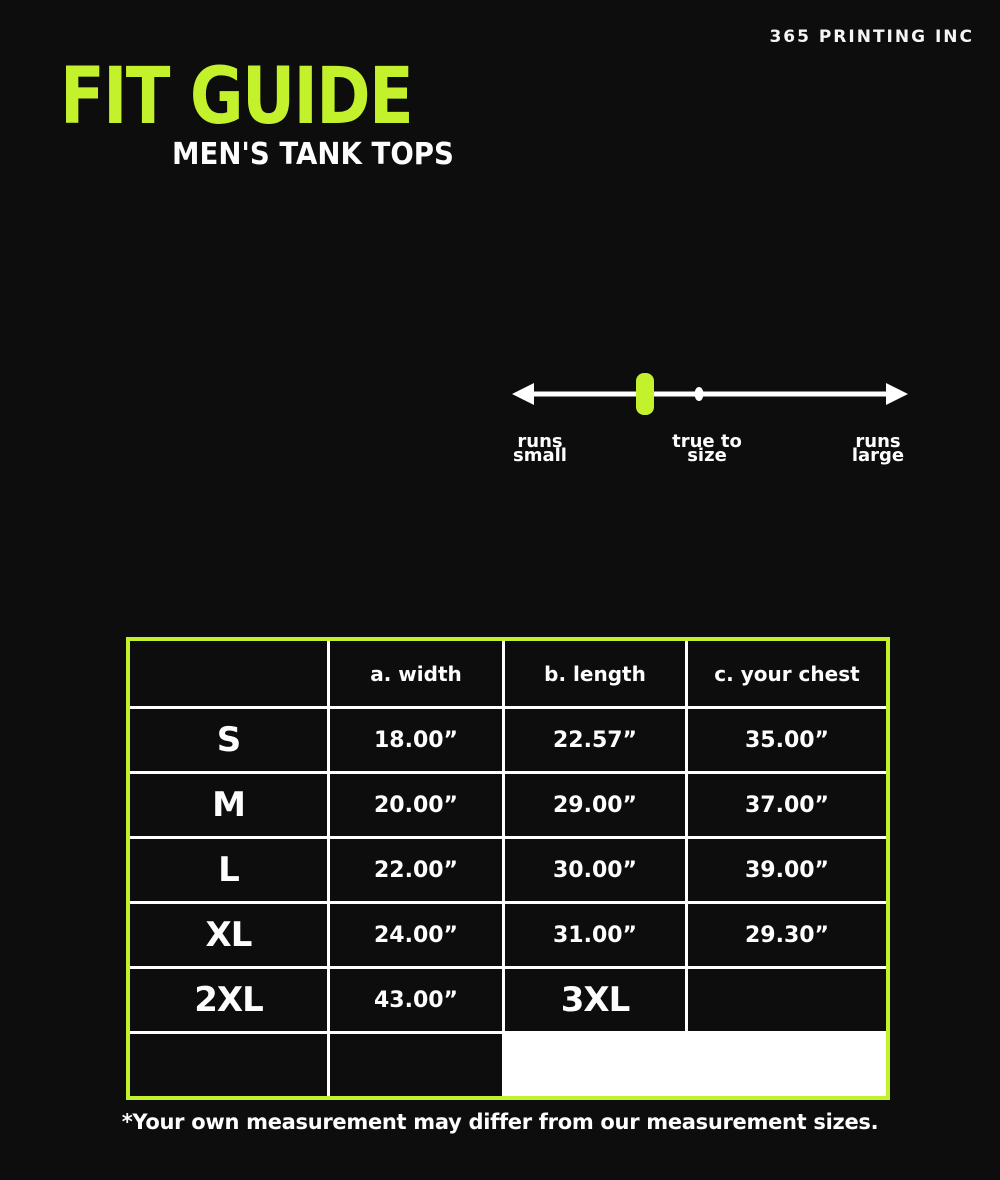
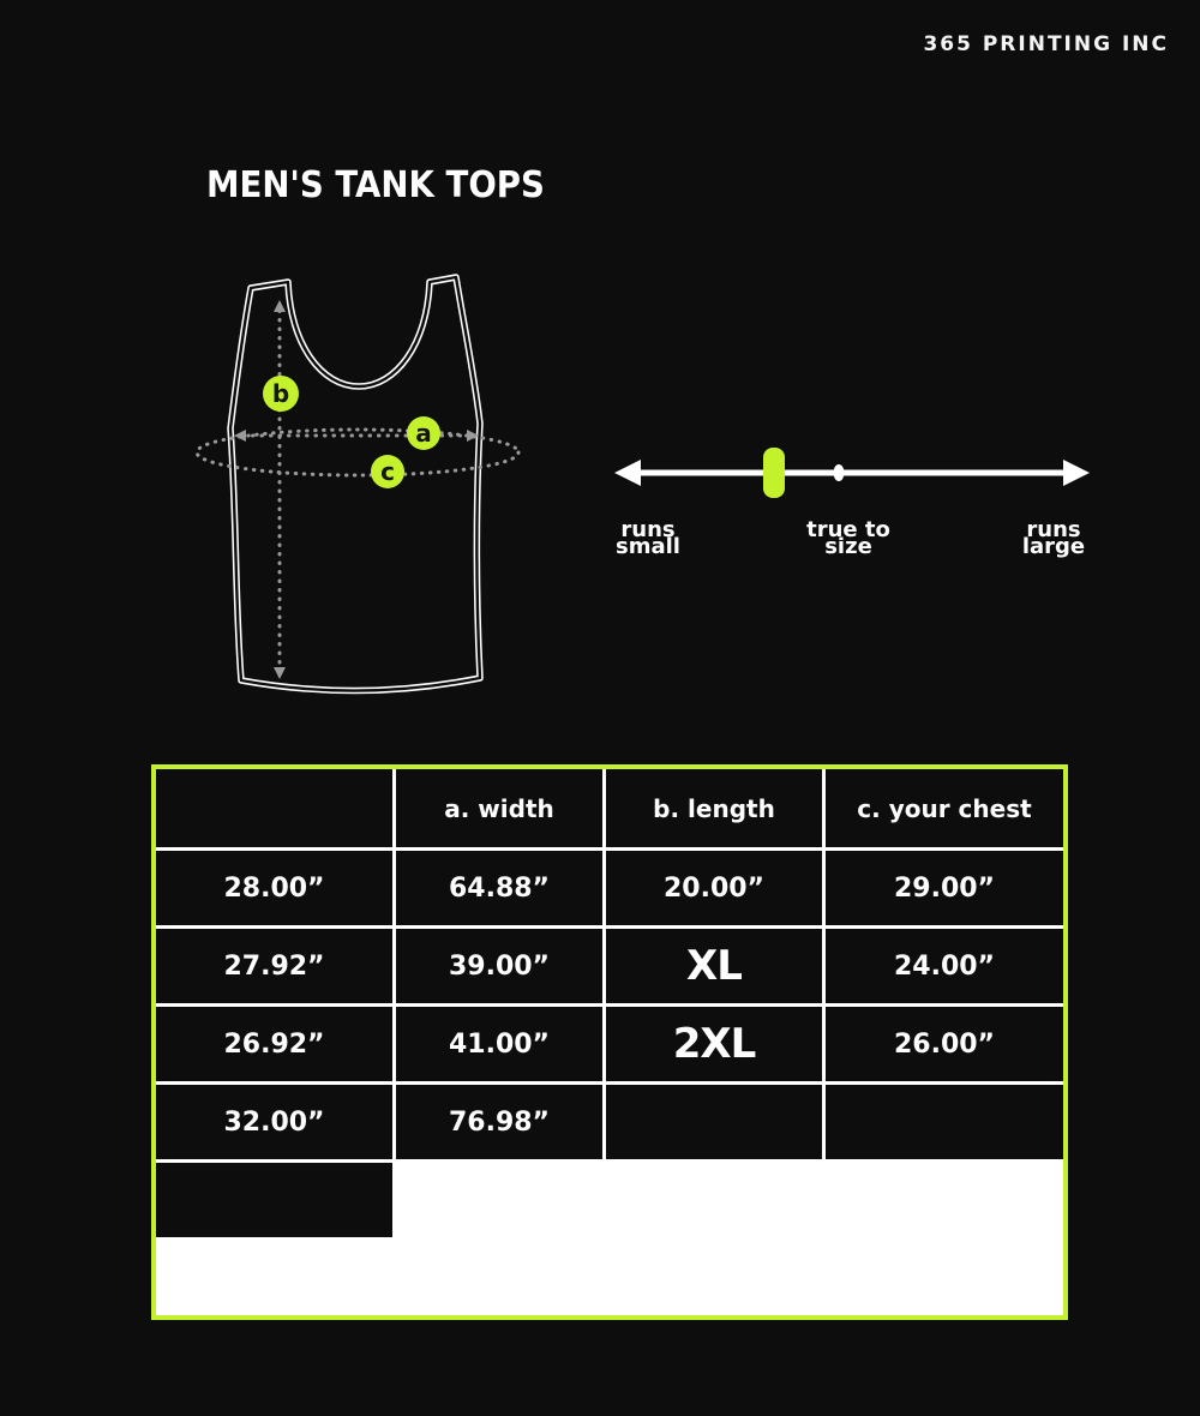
  365 PRINTING INC
- FIT GUIDE
  MEN'S TANK TOPS
+ b
+ a
+ c
  runs
  small
  true to
  size
  runs
  large
  a. width
  b. length
  c. your chest
- S
- 18.00”
- 22.57”
+ 28.00”
- 35.00”
+ 64.88”
- M
  20.00”
  29.00”
- 37.00”
+ 27.92”
- L
- 22.00”
- 30.00”
  39.00”
  XL
  24.00”
- 31.00”
+ 26.92”
- 29.30”
+ 41.00”
  2XL
+ 26.00”
+ 32.00”
- 43.00”
+ 76.98”
- 3XL
- *Your own measurement may differ from our measurement sizes.
